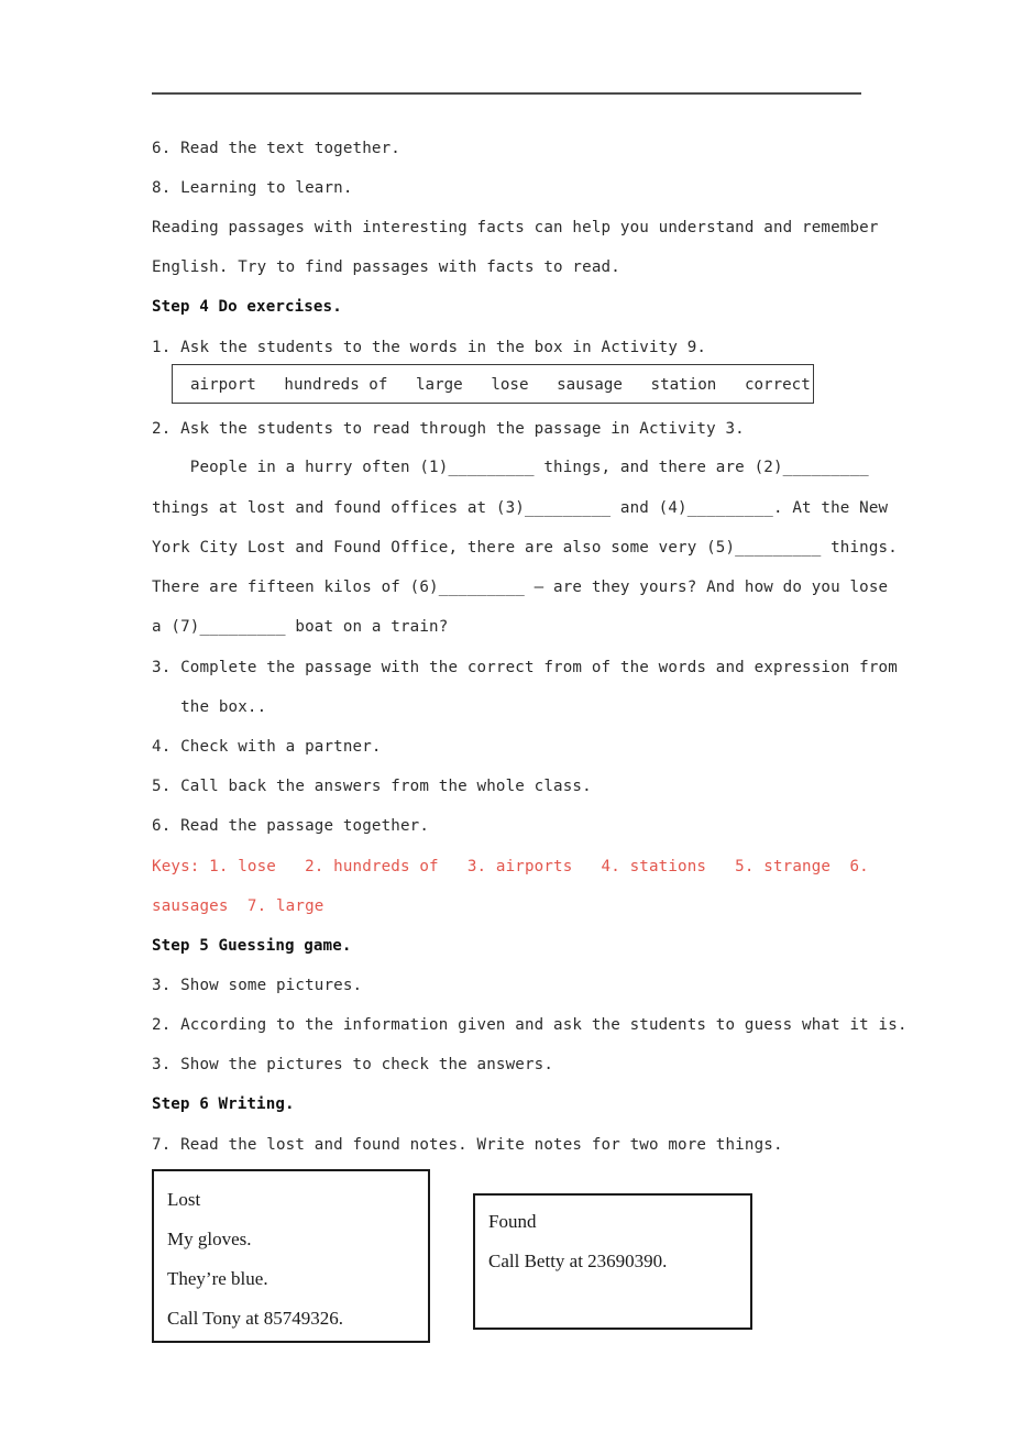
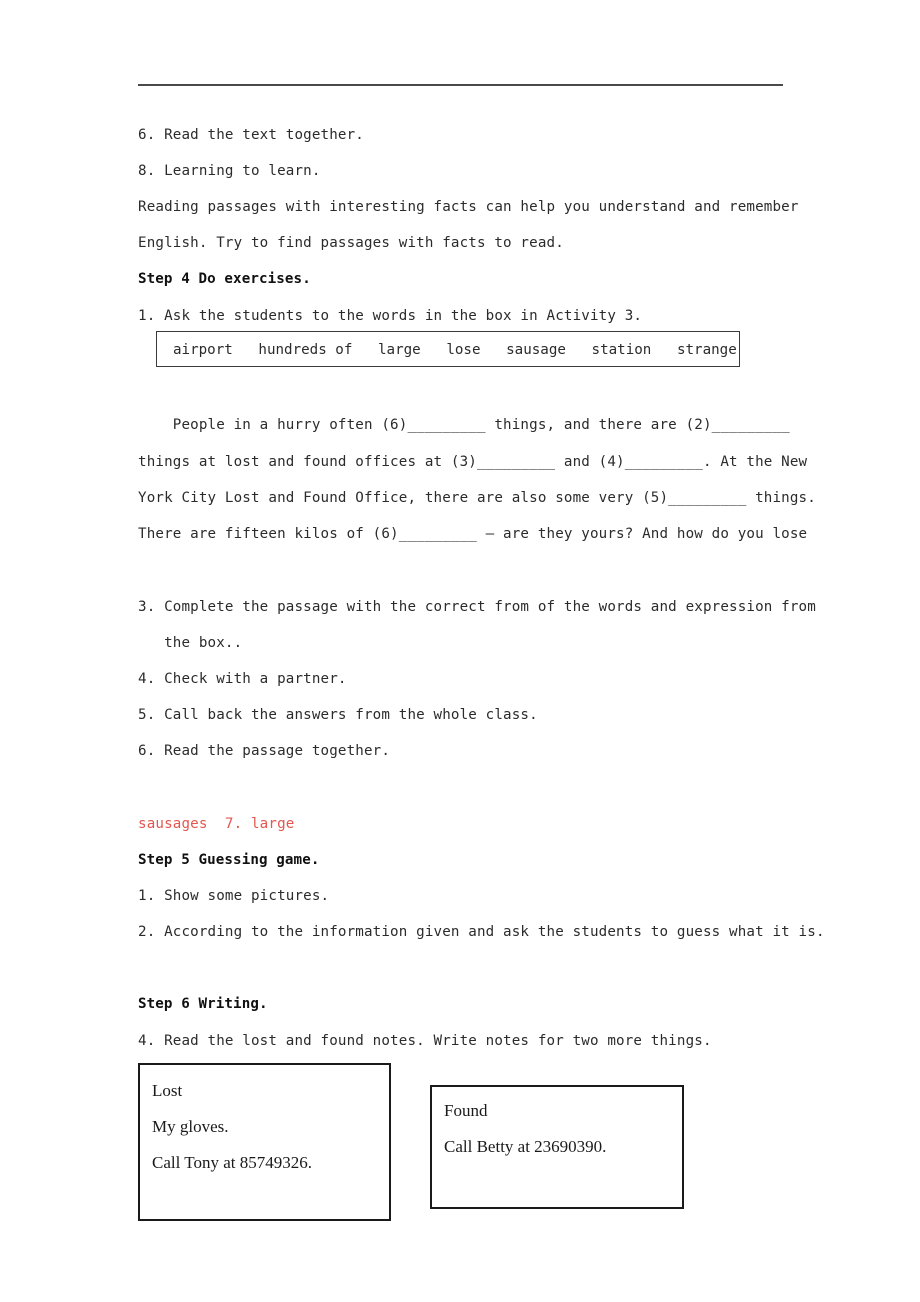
  6. Read the text together.
  8. Learning to learn.
  Reading passages with interesting facts can help you understand and remember
  English. Try to find passages with facts to read.
  Step 4 Do exercises.
- 1. Ask the students to the words in the box in Activity 9.
+ 1. Ask the students to the words in the box in Activity 3.
- airport hundreds of large lose sausage station correct
+ airport hundreds of large lose sausage station strange
- 2. Ask the students to read through the passage in Activity 3.
- People in a hurry often (1)_________ things, and there are (2)_________
+ People in a hurry often (6)_________ things, and there are (2)_________
  things at lost and found offices at (3)_________ and (4)_________. At the New
  York City Lost and Found Office, there are also some very (5)_________ things.
  There are fifteen kilos of (6)_________ — are they yours? And how do you lose
- a (7)_________ boat on a train?
  3. Complete the passage with the correct from of the words and expression from
  the box..
  4. Check with a partner.
  5. Call back the answers from the whole class.
  6. Read the passage together.
- Keys: 1. lose 2. hundreds of 3. airports 4. stations 5. strange 6.
  sausages 7. large
  Step 5 Guessing game.
- 3. Show some pictures.
+ 1. Show some pictures.
  2. According to the information given and ask the students to guess what it is.
- 3. Show the pictures to check the answers.
  Step 6 Writing.
- 7. Read the lost and found notes. Write notes for two more things.
+ 4. Read the lost and found notes. Write notes for two more things.
  Lost
  My gloves.
- They’re blue.
  Call Tony at 85749326.
  Found
  Call Betty at 23690390.
